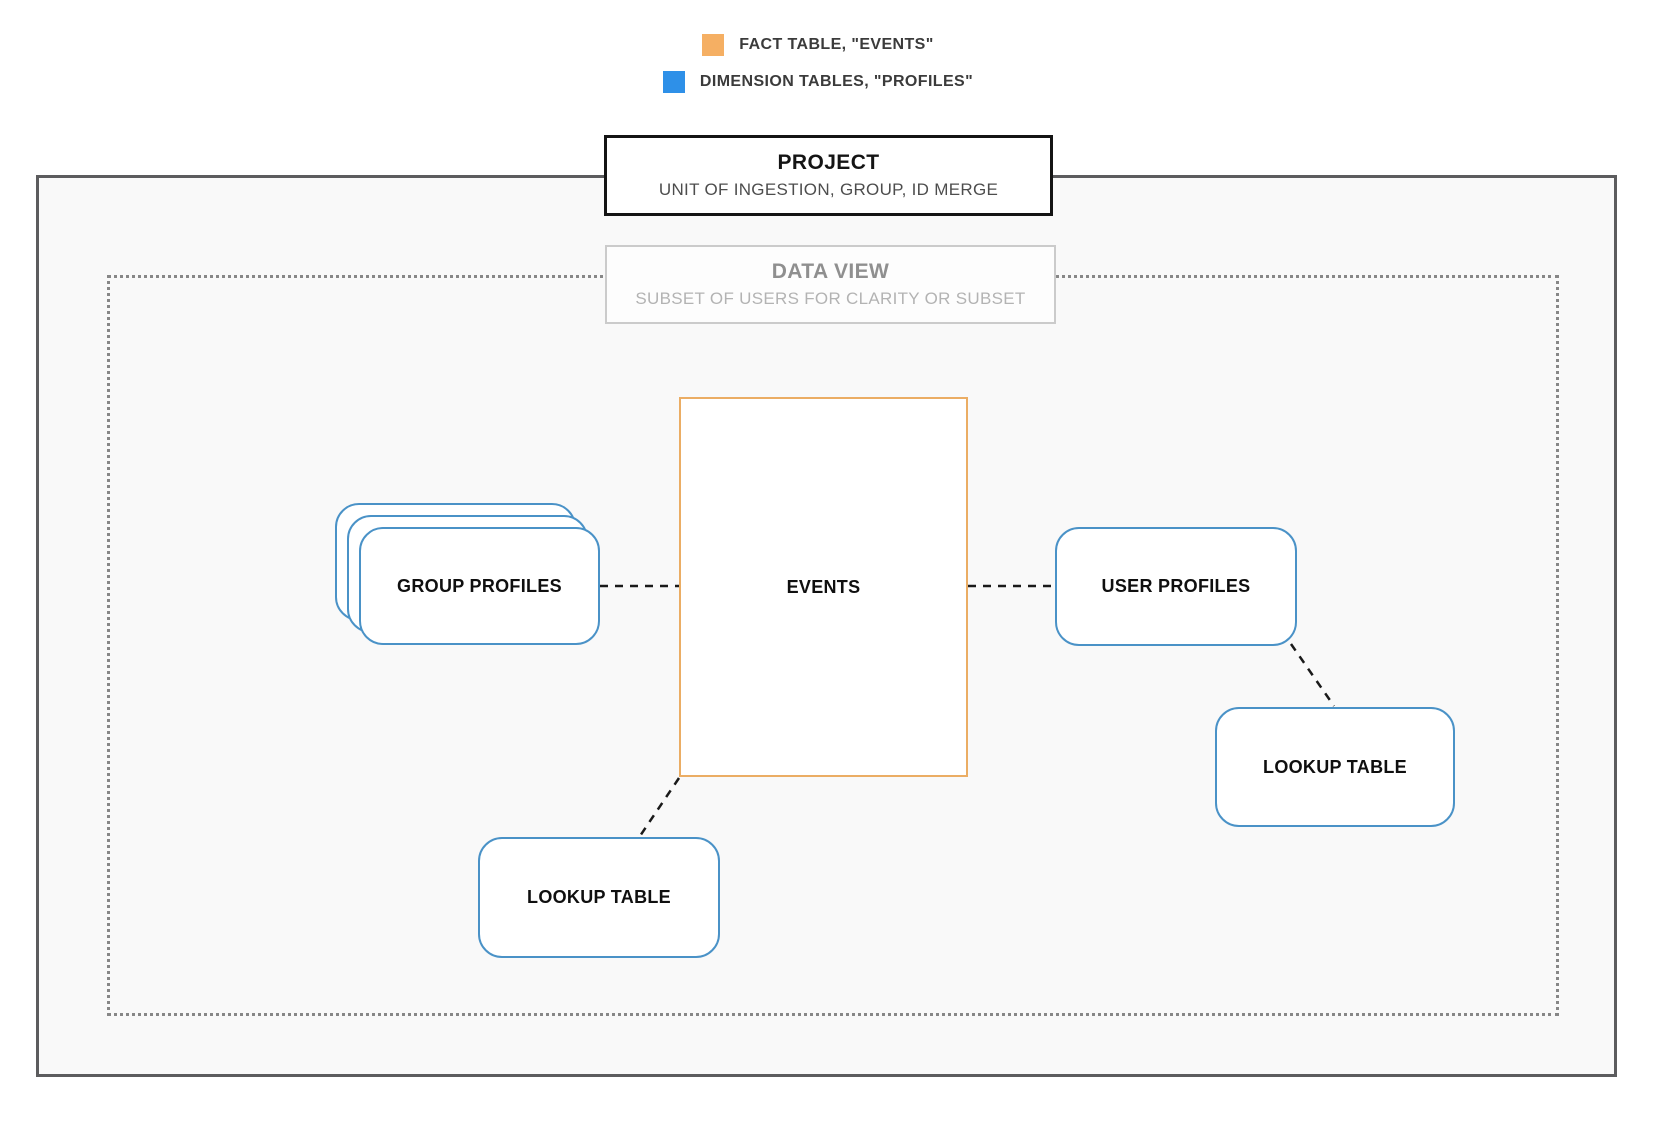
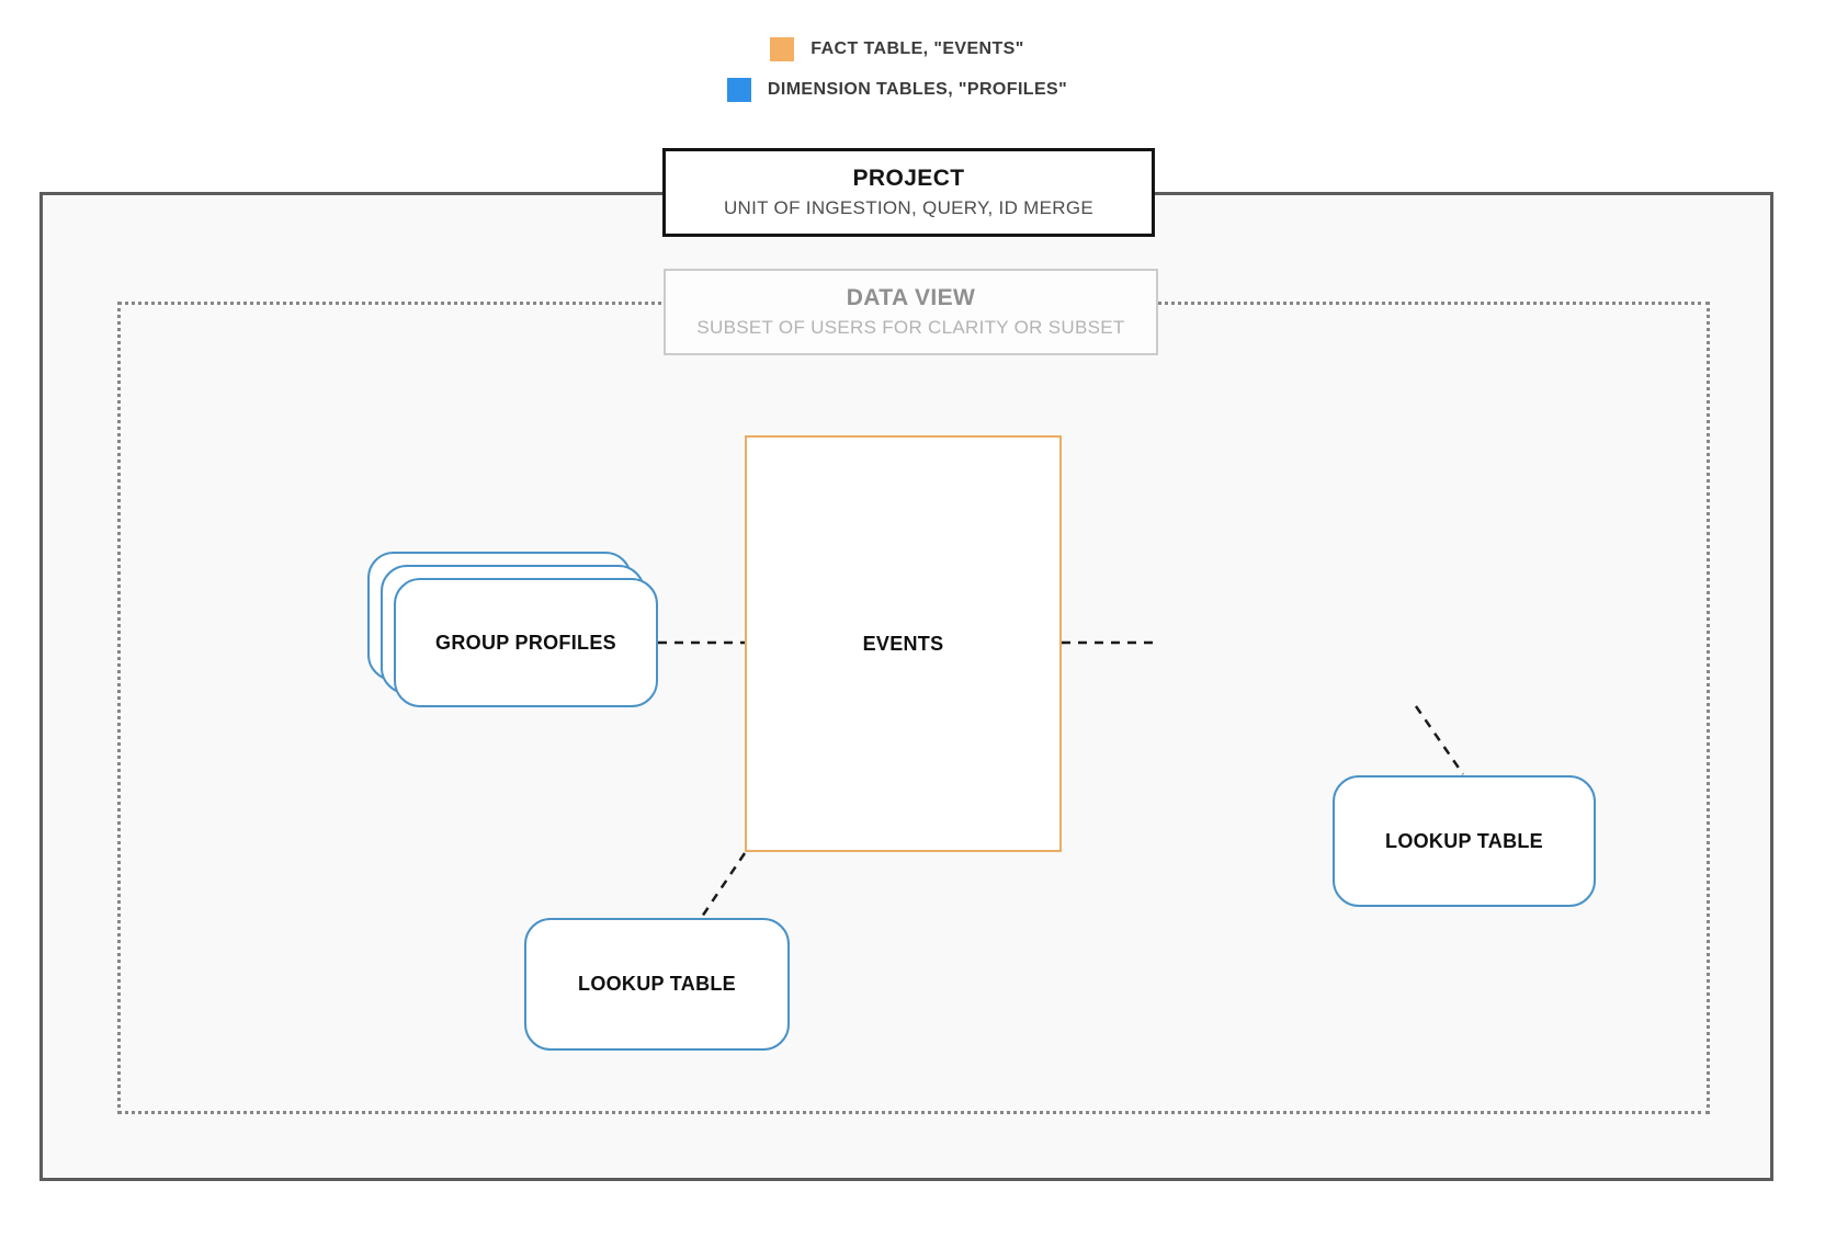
  FACT TABLE, "EVENTS"
  DIMENSION TABLES, "PROFILES"
  PROJECT
- UNIT OF INGESTION, GROUP, ID MERGE
+ UNIT OF INGESTION, QUERY, ID MERGE
  DATA VIEW
  SUBSET OF USERS FOR CLARITY OR SUBSET
  EVENTS
  GROUP PROFILES
- USER PROFILES
  LOOKUP TABLE
  LOOKUP TABLE
